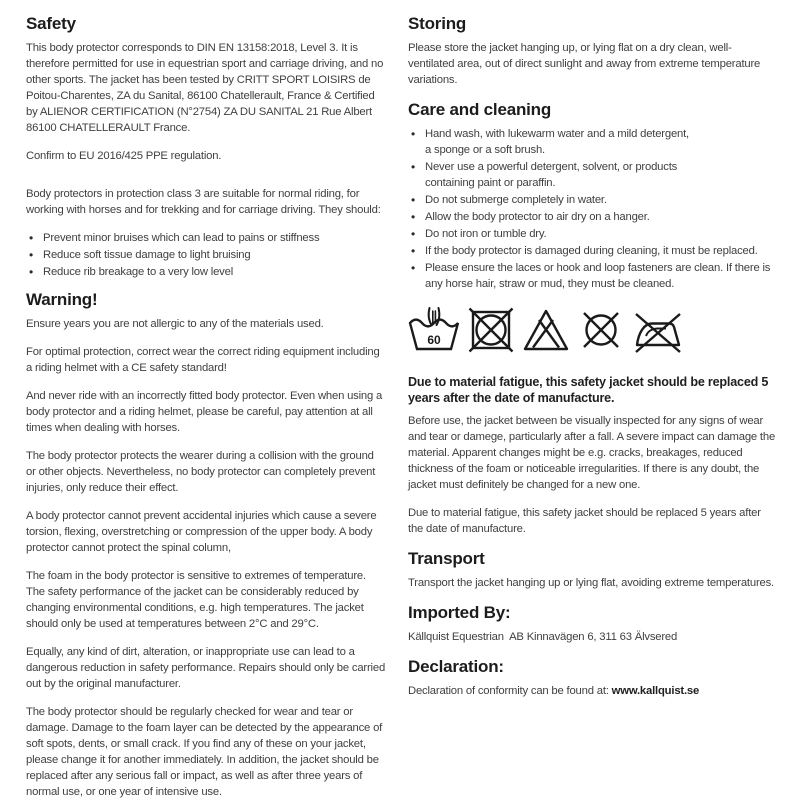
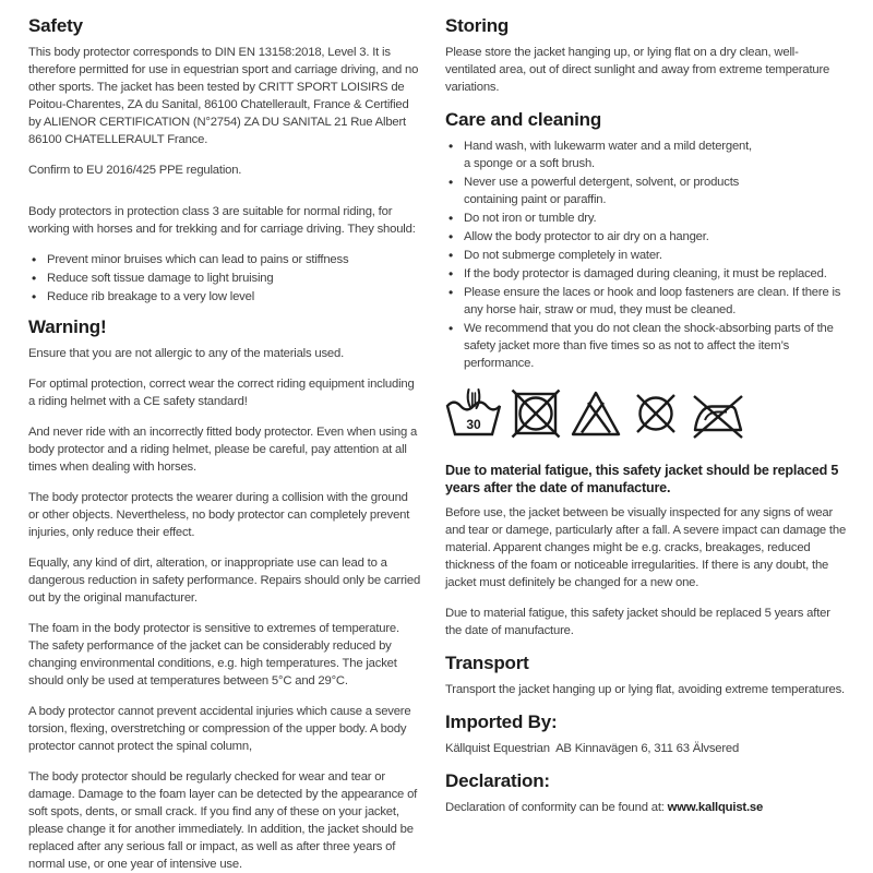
  Safety
  This body protector corresponds to DIN EN 13158:2018, Level 3. It is therefore permitted for use in equestrian sport and carriage driving, and no other sports. The jacket has been tested by CRITT SPORT LOISIRS de Poitou-Charentes, ZA du Sanital, 86100 Chatellerault, France & Certified by ALIENOR CERTIFICATION (N°2754) ZA DU SANITAL 21 Rue Albert 86100 CHATELLERAULT France.
  Confirm to EU 2016/425 PPE regulation.
  Body protectors in protection class 3 are suitable for normal riding, for working with horses and for trekking and for carriage driving. They should:
  Prevent minor bruises which can lead to pains or stiffness
  Reduce soft tissue damage to light bruising
  Reduce rib breakage to a very low level
  Warning!
- Ensure years you are not allergic to any of the materials used.
+ Ensure that you are not allergic to any of the materials used.
  For optimal protection, correct wear the correct riding equipment including a riding helmet with a CE safety standard!
  And never ride with an incorrectly fitted body protector. Even when using a body protector and a riding helmet, please be careful, pay attention at all times when dealing with horses.
  The body protector protects the wearer during a collision with the ground or other objects. Nevertheless, no body protector can completely prevent injuries, only reduce their effect.
- A body protector cannot prevent accidental injuries which cause a severe torsion, flexing, overstretching or compression of the upper body. A body protector cannot protect the spinal column,
+ Equally, any kind of dirt, alteration, or inappropriate use can lead to a dangerous reduction in safety performance. Repairs should only be carried out by the original manufacturer.
- The foam in the body protector is sensitive to extremes of temperature. The safety performance of the jacket can be considerably reduced by changing environmental conditions, e.g. high temperatures. The jacket should only be used at temperatures between 2°C and 29°C.
+ The foam in the body protector is sensitive to extremes of temperature. The safety performance of the jacket can be considerably reduced by changing environmental conditions, e.g. high temperatures. The jacket should only be used at temperatures between 5°C and 29°C.
- Equally, any kind of dirt, alteration, or inappropriate use can lead to a dangerous reduction in safety performance. Repairs should only be carried out by the original manufacturer.
+ A body protector cannot prevent accidental injuries which cause a severe torsion, flexing, overstretching or compression of the upper body. A body protector cannot protect the spinal column,
  The body protector should be regularly checked for wear and tear or damage. Damage to the foam layer can be detected by the appearance of soft spots, dents, or small crack. If you find any of these on your jacket, please change it for another immediately. In addition, the jacket should be replaced after any serious fall or impact, as well as after three years of normal use, or one year of intensive use.
  Storing
  Please store the jacket hanging up, or lying flat on a dry clean, well-ventilated area, out of direct sunlight and away from extreme temperature variations.
  Care and cleaning
  Hand wash, with lukewarm water and a mild detergent,
  a sponge or a soft brush.
  Never use a powerful detergent, solvent, or products
  containing paint or paraffin.
- Do not submerge completely in water.
+ Do not iron or tumble dry.
  Allow the body protector to air dry on a hanger.
- Do not iron or tumble dry.
+ Do not submerge completely in water.
  If the body protector is damaged during cleaning, it must be replaced.
  Please ensure the laces or hook and loop fasteners are clean. If there is any horse hair, straw or mud, they must be cleaned.
+ We recommend that you do not clean the shock-absorbing parts of the safety jacket more than five times so as not to affect the item’s performance.
- 60
+ 30
  Due to material fatigue, this safety jacket should be replaced 5 years after the date of manufacture.
  Before use, the jacket between be visually inspected for any signs of wear and tear or damege, particularly after a fall. A severe impact can damage the material. Apparent changes might be e.g. cracks, breakages, reduced thickness of the foam or noticeable irregularities. If there is any doubt, the jacket must definitely be changed for a new one.
  Due to material fatigue, this safety jacket should be replaced 5 years after the date of manufacture.
  Transport
  Transport the jacket hanging up or lying flat, avoiding extreme temperatures.
  Imported By:
  Källquist Equestrian AB Kinnavägen 6, 311 63 Älvsered
  Declaration:
  Declaration of conformity can be found at: www.kallquist.se
